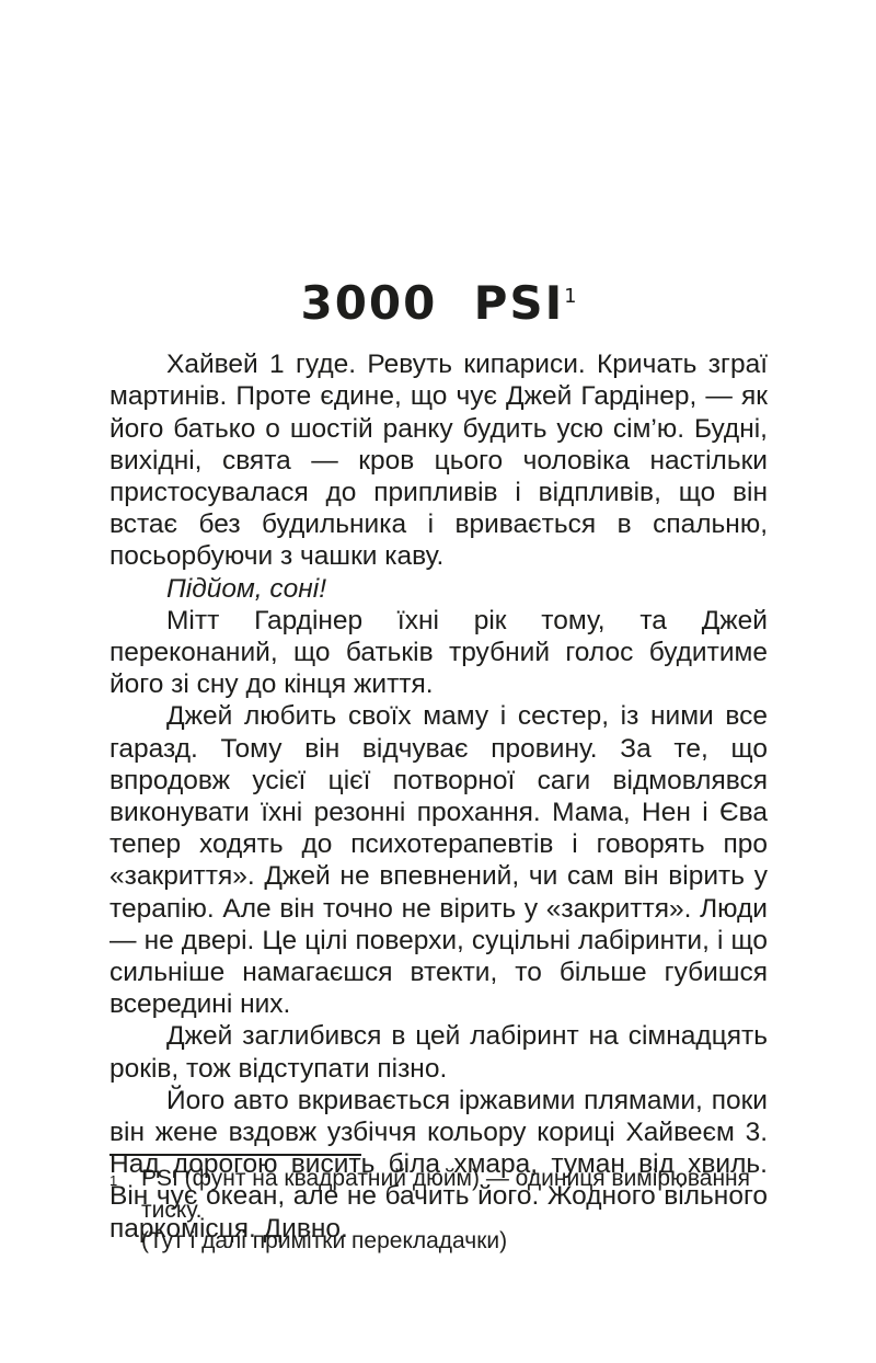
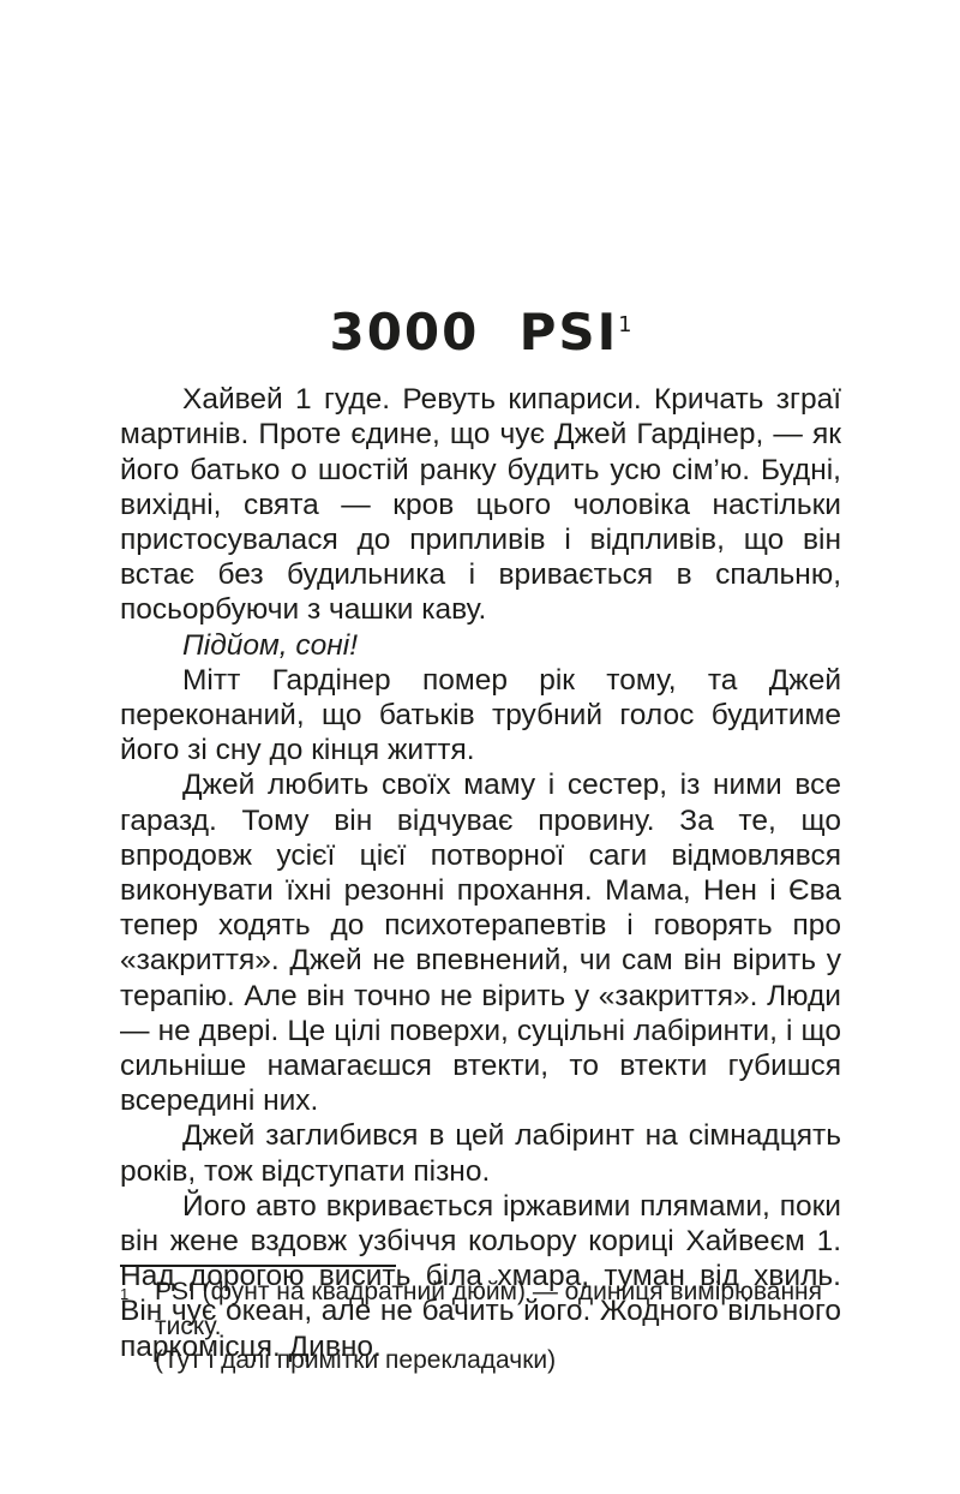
  3000 PSI1
  Хайвей 1 гуде. Ревуть кипариси. Кричать зграї мартинів. Проте єдине, що чує Джей Гардінер, — як його батько о шостій ранку будить усю сім’ю. Будні, вихідні, свята — кров цього чоловіка настільки пристосувалася до припливів і відпливів, що він встає без будильника і вривається в спальню, посьорбуючи з чашки каву.
  Підйом, соні!
- Мітт Гардінер їхні рік тому, та Джей переконаний, що батьків трубний голос будитиме його зі сну до кінця життя.
+ Мітт Гардінер помер рік тому, та Джей переконаний, що батьків трубний голос будитиме його зі сну до кінця життя.
- Джей любить своїх маму і сестер, із ними все гаразд. Тому він відчуває провину. За те, що впродовж усієї цієї потворної саги відмовлявся виконувати їхні резонні прохання. Мама, Нен і Єва тепер ходять до психотерапевтів і говорять про «закриття». Джей не впевнений, чи сам він вірить у терапію. Але він точно не вірить у «закриття». Люди — не двері. Це цілі поверхи, суцільні лабіринти, і що сильніше намагаєшся втекти, то більше губишся всередині них.
+ Джей любить своїх маму і сестер, із ними все гаразд. Тому він відчуває провину. За те, що впродовж усієї цієї потворної саги відмовлявся виконувати їхні резонні прохання. Мама, Нен і Єва тепер ходять до психотерапевтів і говорять про «закриття». Джей не впевнений, чи сам він вірить у терапію. Але він точно не вірить у «закриття». Люди — не двері. Це цілі поверхи, суцільні лабіринти, і що сильніше намагаєшся втекти, то втекти губишся всередині них.
  Джей заглибився в цей лабіринт на сімнадцять років, тож відступати пізно.
- Його авто вкривається іржавими плямами, поки він жене вздовж узбіччя кольору кориці Хайвеєм 3. Над дорогою висить біла хмара, туман від хвиль. Він чує океан, але не бачить його. Жодного вільного паркомісця. Дивно.
+ Його авто вкривається іржавими плямами, поки він жене вздовж узбіччя кольору кориці Хайвеєм 1. Над дорогою висить біла хмара, туман від хвиль. Він чує океан, але не бачить його. Жодного вільного паркомісця. Дивно.
  1
  PSI (фунт на квадратний дюйм) — одиниця вимірювання тиску.
  (Тут і далі примітки перекладачки)
